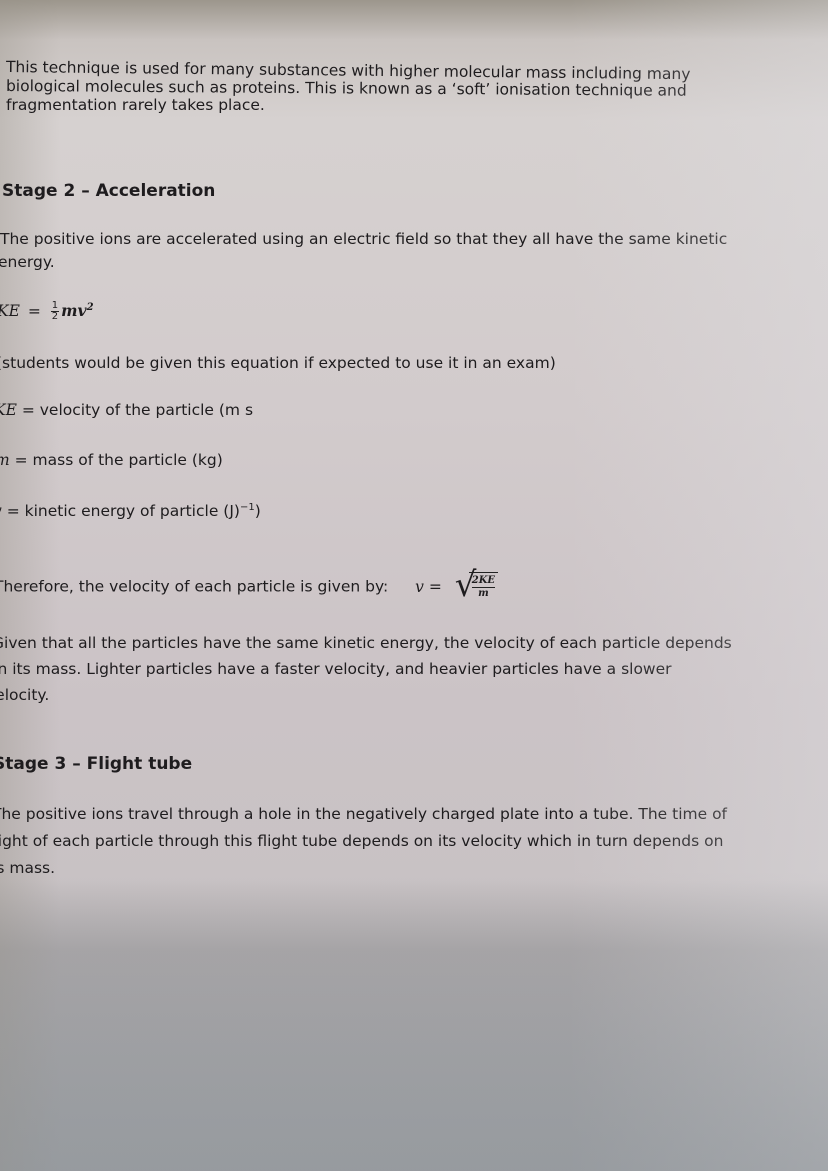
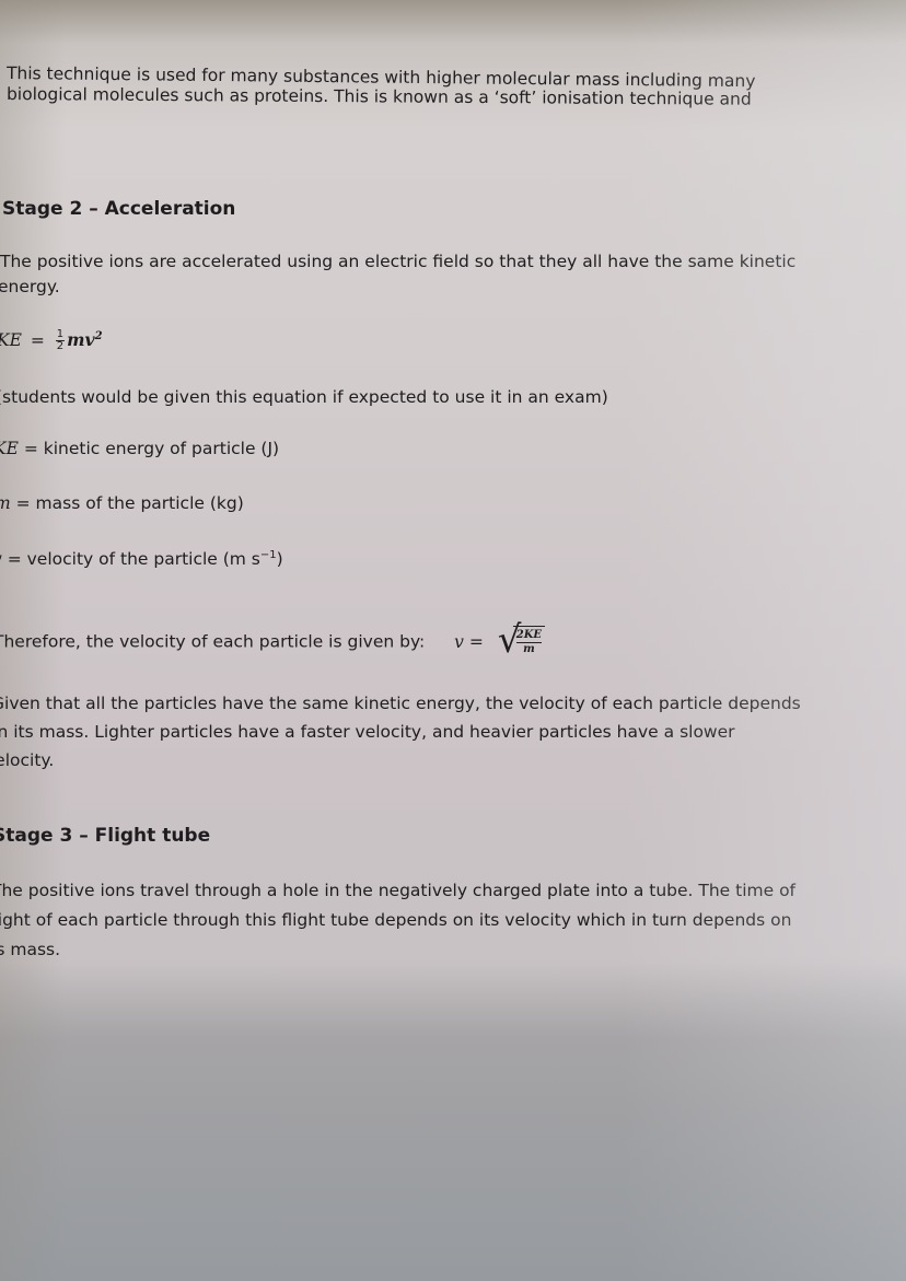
  This technique is used for many substances with higher molecular mass
  biological molecules such as proteins. This is known as a ‘soft’ ionisation
- fragmentation rarely takes place.
  Stage 2 – Acceleration
  The positive ions are accelerated using an electric field so that they all h
  energy.
  KE =
  1
  2
  mv2
  students would be given this equation if expected to use it in an exam)
- E = velocity of the particle (m s
+ E = kinetic energy of particle (J)
  m = mass of the particle (kg)
- = kinetic energy of particle (J)−1)
+ = velocity of the particle (m s−1)
  herefore, the velocity of each particle is given by: v =
  √
  2KE
  m
  iven that all the particles have the same kinetic energy, the velocity of e
  n its mass. Lighter particles have a faster velocity, and heavier particles
  locity.
  tage 3 – Flight tube
  he positive ions travel through a hole in the negatively charged plate int
  ght of each particle through this flight tube depends on its velocity whic
  s mass.
